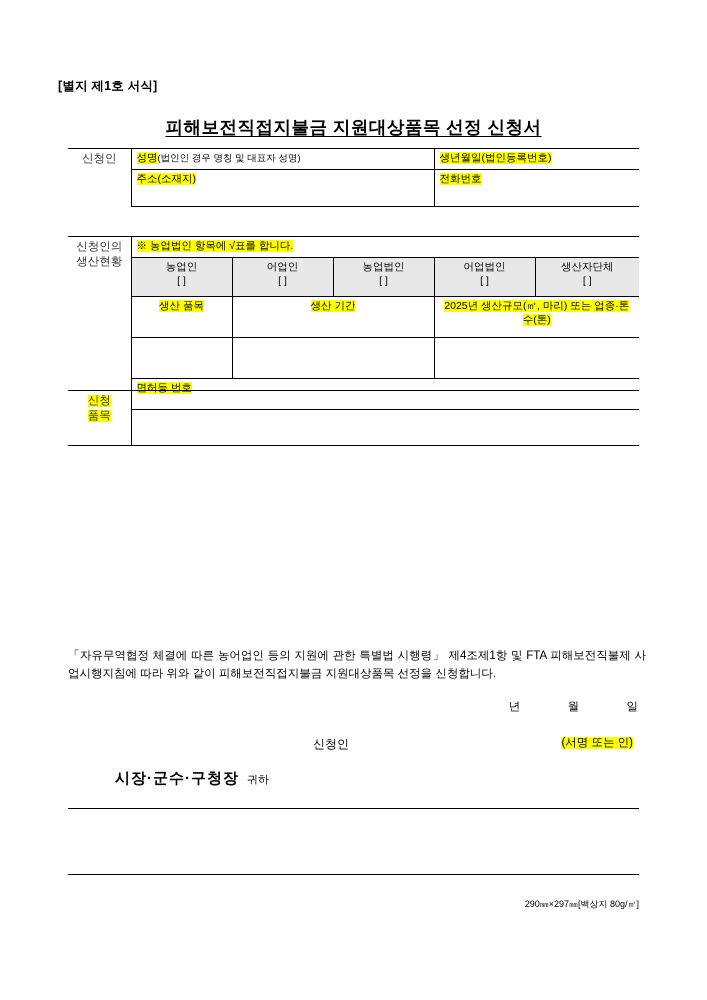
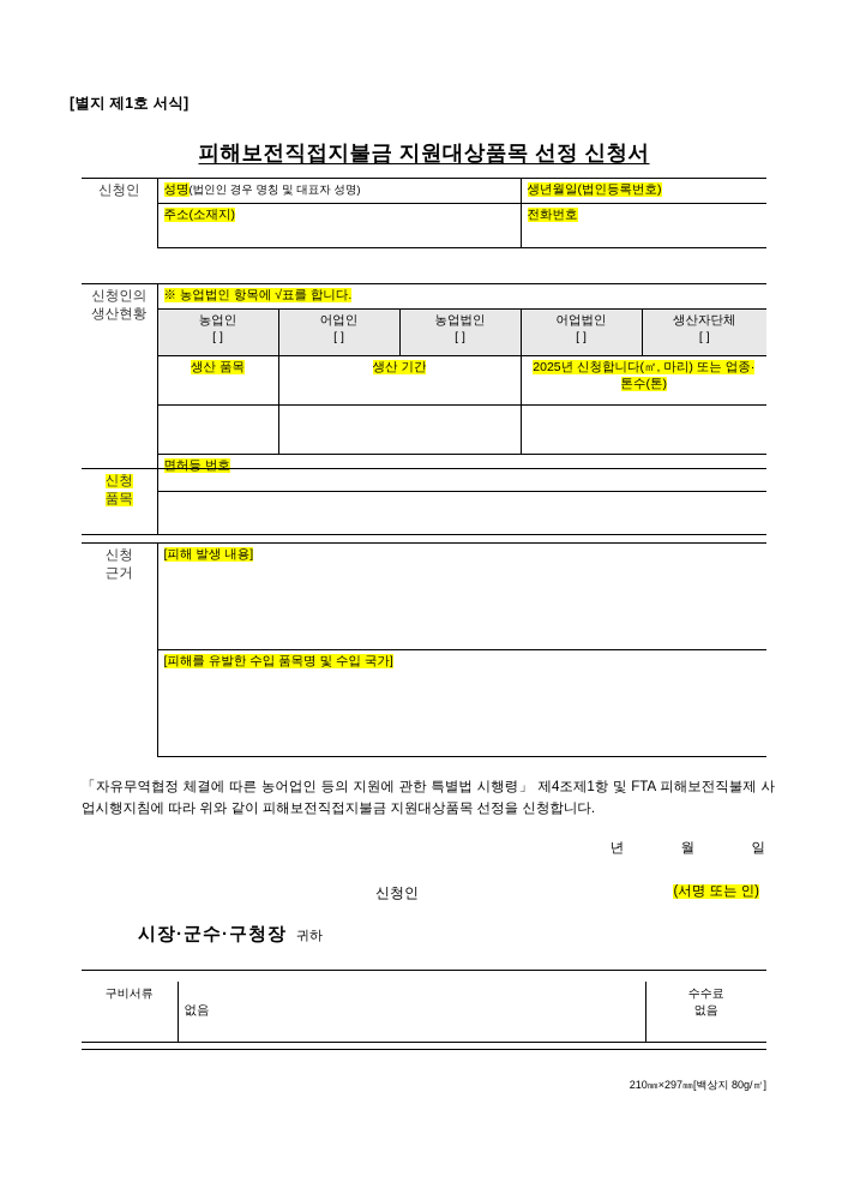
  [별지 제1호 서식]
  피해보전직접지불금 지원대상품목 선정 신청서
  신청인	성명(법인인 경우 명칭 및 대표자 성명)	생년월일(법인등록번호)
  주소(소재지)	전화번호
  신청인의 생산현황	※ 농업법인 항목에 √표를 합니다.
  농업인 [ ]	어업인 [ ]	농업법인 [ ]	어업법인 [ ]	생산자단체 [ ]
- 생산 품목	생산 기간	2025년 생산규모(㎡, 마리) 또는 업종·톤수(톤)
+ 생산 품목	생산 기간	2025년 신청합니다(㎡, 마리) 또는 업종·톤수(톤)
  면허등 번호
  신청 품목
+ 신청 근거	[피해 발생 내용]
+ [피해를 유발한 수입 품목명 및 수입 국가]
  「자유무역협정 체결에 따른 농어업인 등의 지원에 관한 특별법 시행령」 제4조제1항 및 FTA 피해보전직불제 사업시행지침에 따라 위와 같이 피해보전직접지불금 지원대상품목 선정을 신청합니다.
  년 월 일
  신청인
  (서명 또는 인)
  시장·군수·구청장 귀하
+ 구비서류	없음	수수료 없음
- 290㎜×297㎜[백상지 80g/㎡]
+ 210㎜×297㎜[백상지 80g/㎡]
